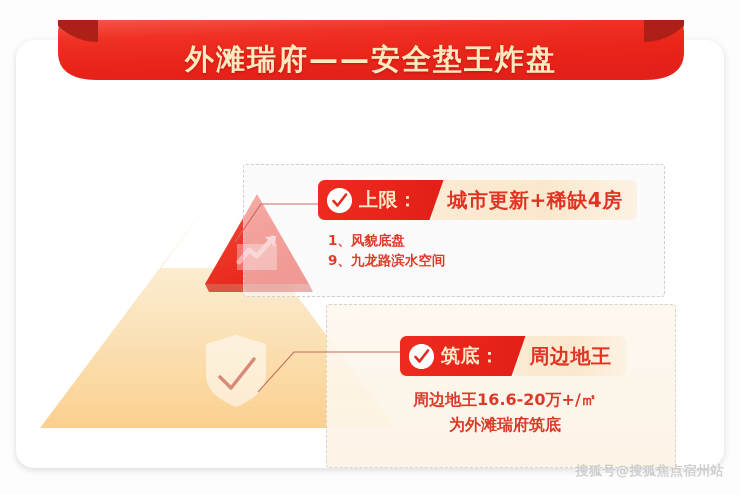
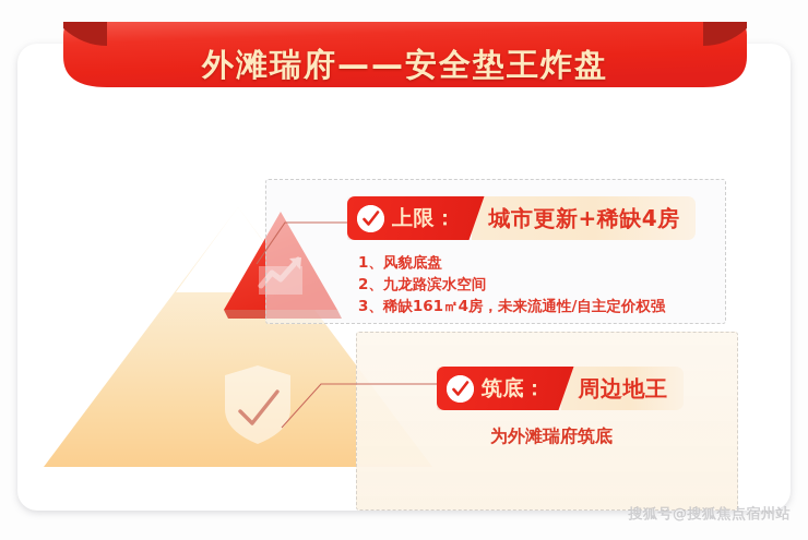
  上限：
  城市更新+稀缺4房
  1、风貌底盘
- 9、九龙路滨水空间
+ 2、九龙路滨水空间
+ 3、稀缺161㎡4房，未来流通性/自主定价权强
  筑底：
  周边地王
- 周边地王16.6-20万+/㎡
  为外滩瑞府筑底
  外滩瑞府——安全垫王炸盘
  搜狐号@搜狐焦点宿州站
